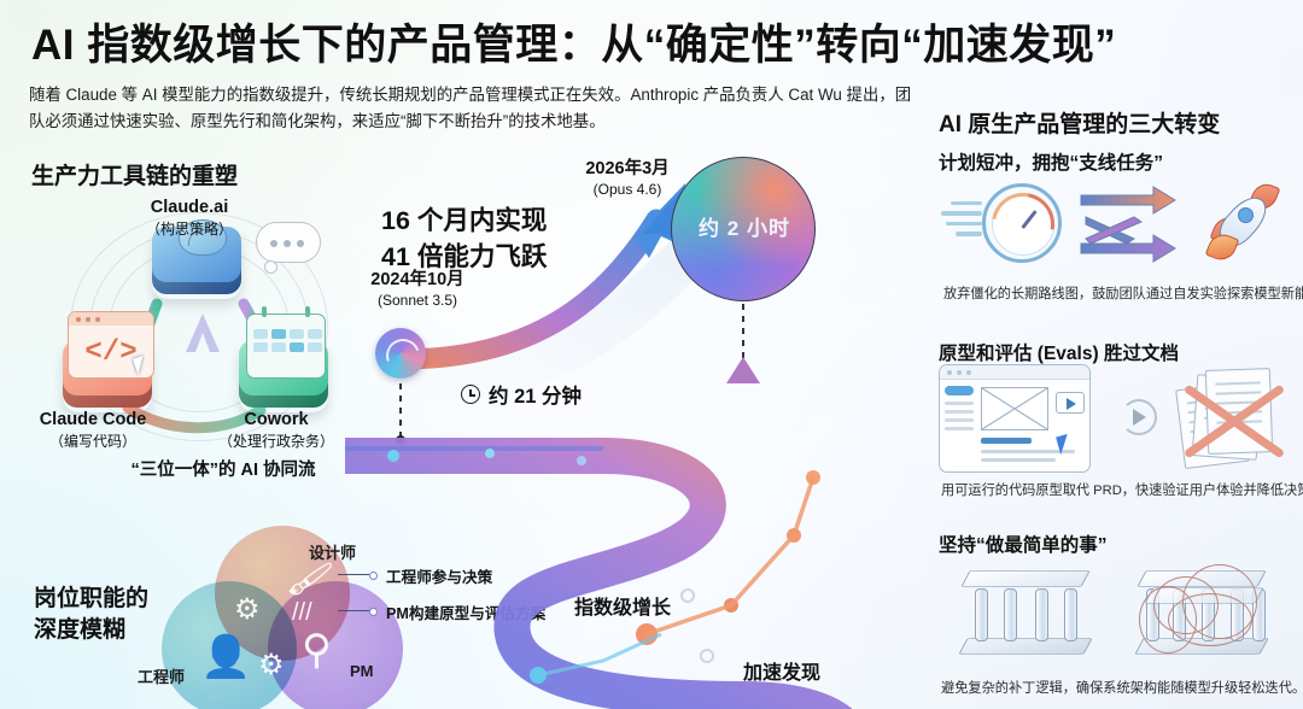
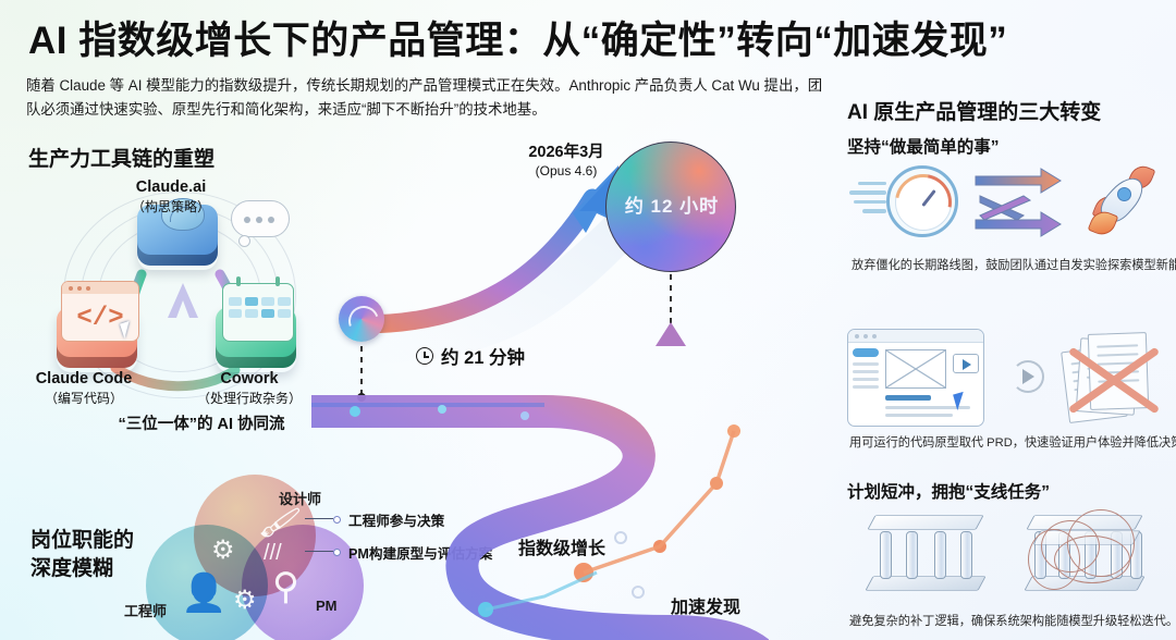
  AI 指数级增长下的产品管理：从“确定性”转向“加速发现”
  随着 Claude 等 AI 模型能力的指数级提升，传统长期规划的产品管理模式正在失效。Anthropic 产品负责人 Cat Wu 提出，团队必须通过快速实验、原型先行和简化架构，来适应“脚下不断抬升”的技术地基。
  生产力工具链的重塑
  </>
  Claude.ai
  （构思策略）
  Claude Code
  （编写代码）
  Cowork
  （处理行政杂务）
  “三位一体”的 AI 协同流
  岗位职能的
  深度模糊
  ⚙
  👤
  ⚙
  ⚲
  ///
  设计师
  工程师
  PM
  工程师参与决策
  PM构建原型与评
- 16 个月内实现
- 41 倍能力飞跃
- 2024年10月
- (Sonnet 3.5)
  2026年3月
  (Opus 4.6)
- 约 2 小时
+ 约 12 小时
  约 21 分钟
  指数级增长
  加速发现
  AI 原生产品管理的三大转变
- 计划短冲，拥抱“支线任务”
+ 坚持“做最简单的事”
  放弃僵化的长期路线图，鼓励团队通过自发实验探索模型新能
- 原型和评估 (Evals) 胜过文档
  用可运行的代码原型取代 PRD，快速验证用户体验并降低决
- 坚持“做最简单的事”
+ 计划短冲，拥抱“支线任务”
  避免复杂的补丁逻辑，确保系统架构能随模型升级轻松迭代。
